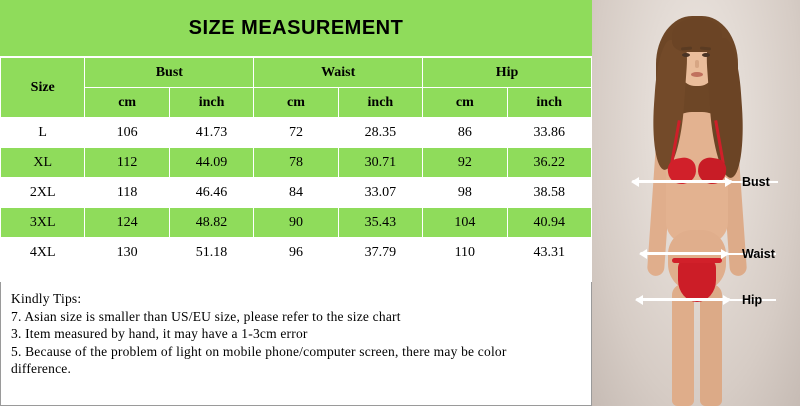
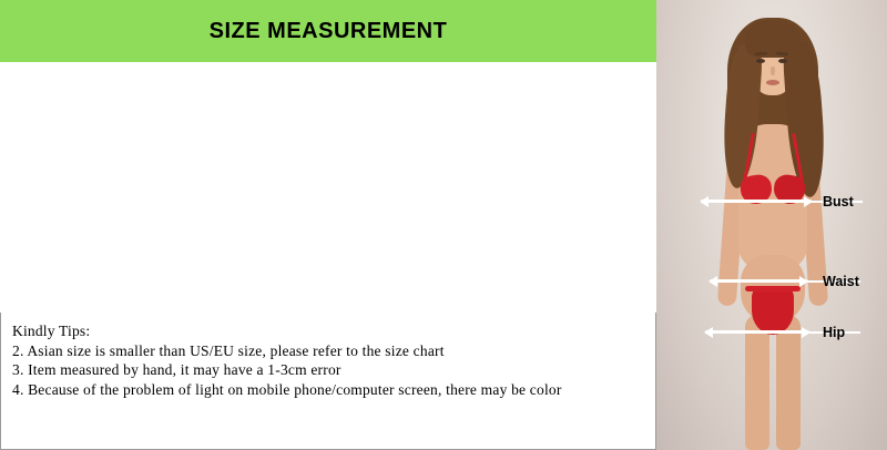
  SIZE MEASUREMENT
- Size	Bust	Waist	Hip
- cm	inch	cm	inch	cm	inch
- L	106	41.73	72	28.35	86	33.86
- XL	112	44.09	78	30.71	92	36.22
- 2XL	118	46.46	84	33.07	98	38.58
- 3XL	124	48.82	90	35.43	104	40.94
- 4XL	130	51.18	96	37.79	110	43.31
  Kindly Tips:
- 7. Asian size is smaller than US/EU size, please refer to the size chart
+ 2. Asian size is smaller than US/EU size, please refer to the size chart
  3. Item measured by hand, it may have a 1-3cm error
- 5. Because of the problem of light on mobile phone/computer screen, there may be color
+ 4. Because of the problem of light on mobile phone/computer screen, there may be color
- difference.
  Bust
  Waist
  Hip
